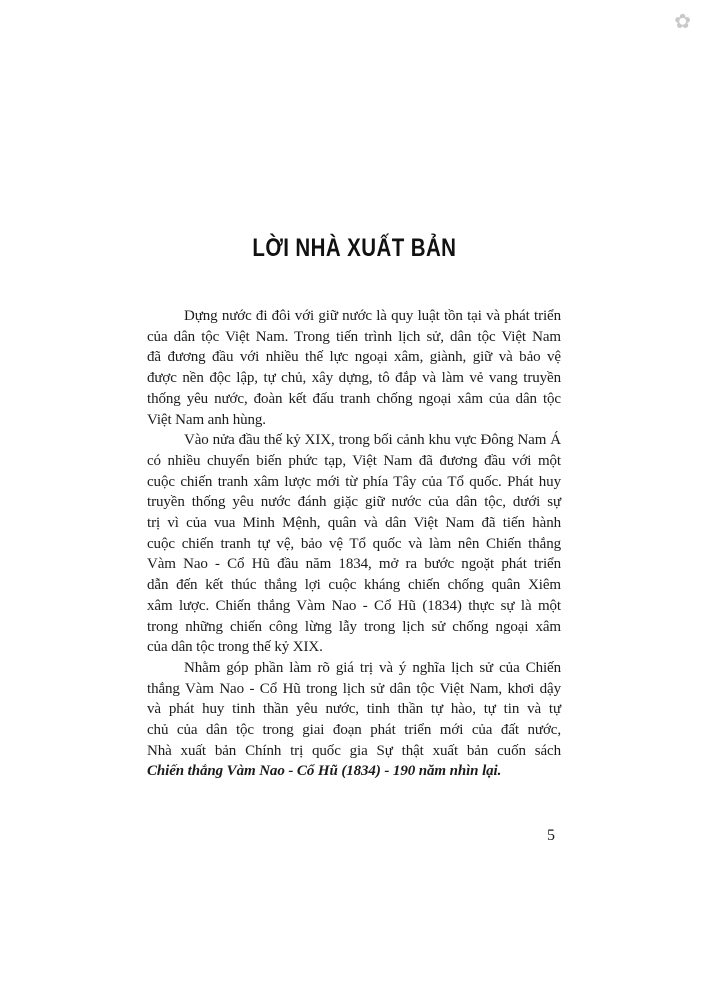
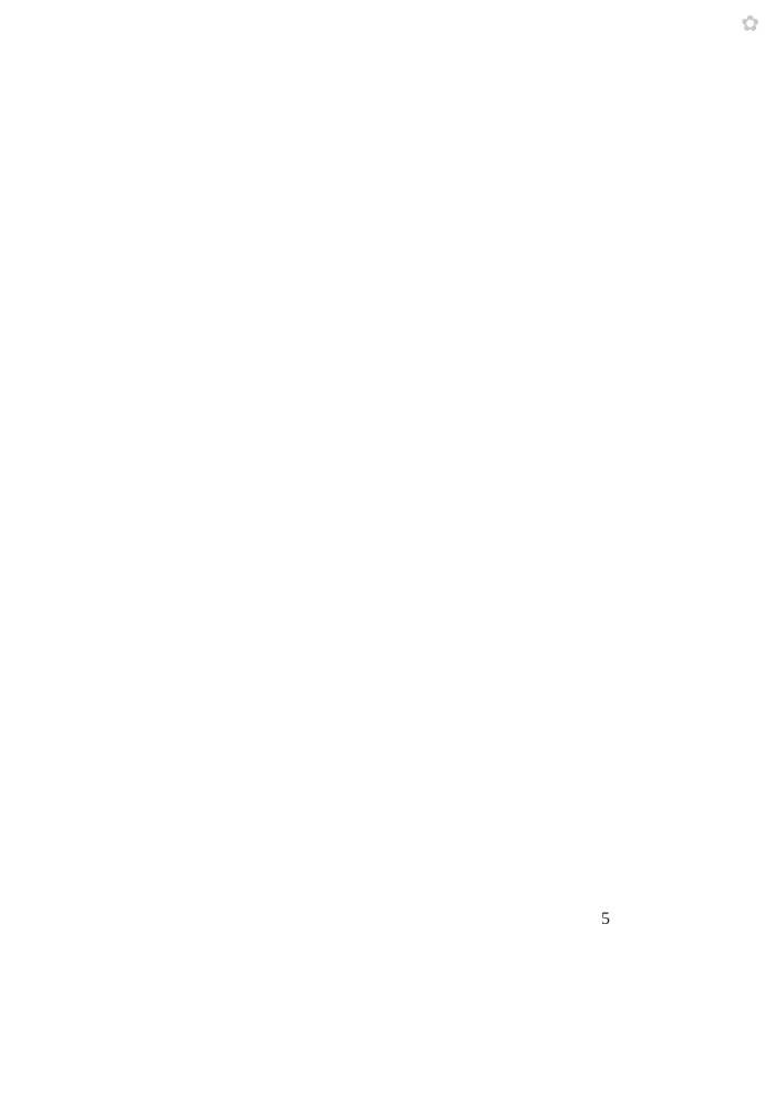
  ✿
- LỜI NHÀ XUẤT BẢN
- Dựng nước đi đôi với giữ nước là quy luật tồn tại và phát triển
- của dân tộc Việt Nam. Trong tiến trình lịch sử, dân tộc Việt Nam
- đã đương đầu với nhiều thế lực ngoại xâm, giành, giữ và bảo vệ
- được nền độc lập, tự chủ, xây dựng, tô đắp và làm vẻ vang truyền
- thống yêu nước, đoàn kết đấu tranh chống ngoại xâm của dân tộc
- Việt Nam anh hùng.
- Vào nửa đầu thế kỷ XIX, trong bối cảnh khu vực Đông Nam Á
- có nhiều chuyển biến phức tạp, Việt Nam đã đương đầu với một
- cuộc chiến tranh xâm lược mới từ phía Tây của Tổ quốc. Phát huy
- truyền thống yêu nước đánh giặc giữ nước của dân tộc, dưới sự
- trị vì của vua Minh Mệnh, quân và dân Việt Nam đã tiến hành
- cuộc chiến tranh tự vệ, bảo vệ Tổ quốc và làm nên Chiến thắng
- Vàm Nao - Cổ Hũ đầu năm 1834, mở ra bước ngoặt phát triển
- dẫn đến kết thúc thắng lợi cuộc kháng chiến chống quân Xiêm
- xâm lược. Chiến thắng Vàm Nao - Cổ Hũ (1834) thực sự là một
- trong những chiến công lừng lẫy trong lịch sử chống ngoại xâm
- của dân tộc trong thế kỷ XIX.
- Nhằm góp phần làm rõ giá trị và ý nghĩa lịch sử của Chiến
- thắng Vàm Nao - Cổ Hũ trong lịch sử dân tộc Việt Nam, khơi dậy
- và phát huy tinh thần yêu nước, tinh thần tự hào, tự tin và tự
- chủ của dân tộc trong giai đoạn phát triển mới của đất nước,
- Nhà xuất bản Chính trị quốc gia Sự thật xuất bản cuốn sách
- Chiến thắng Vàm Nao - Cổ Hũ (1834) - 190 năm nhìn lại.
  5
